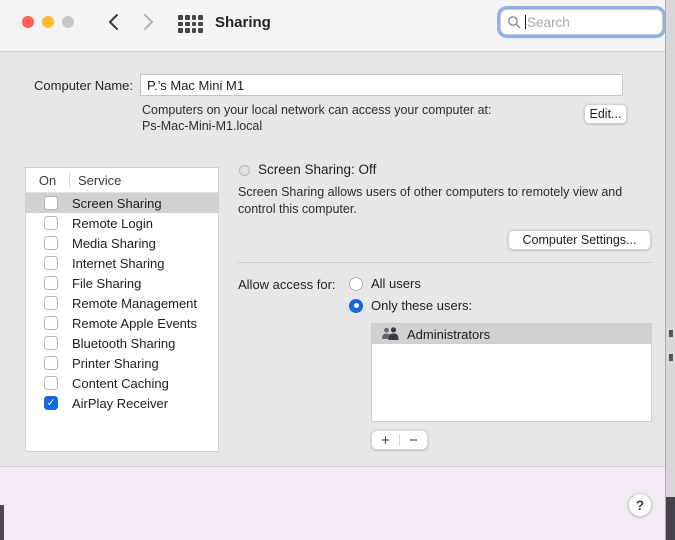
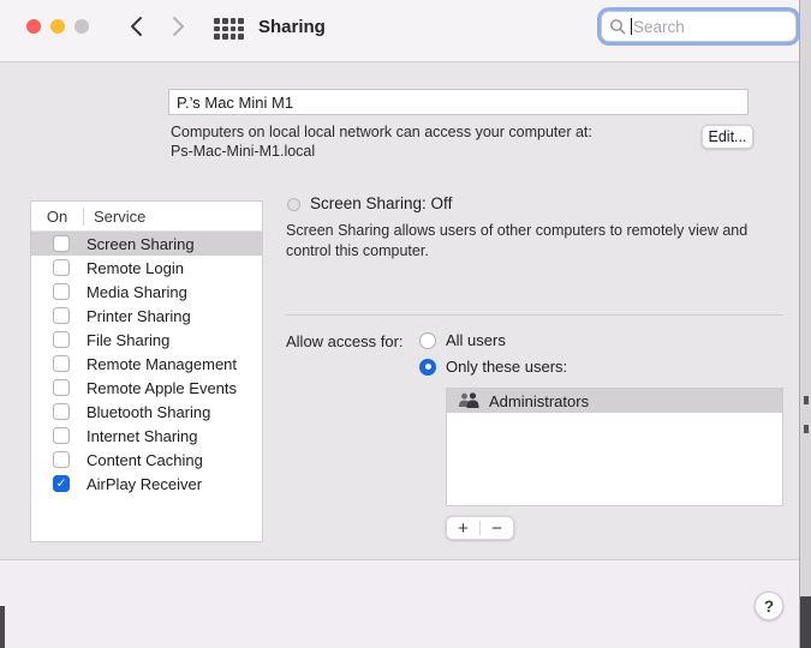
  Sharing
  Search
- Computer Name:
  P.’s Mac Mini M1
- Computers on your local network can access your computer at:
+ Computers on local local network can access your computer at:
  Ps-Mac-Mini-M1.local
  Edit...
  On
  Service
  Screen Sharing
  Remote Login
  Media Sharing
- Internet Sharing
+ Printer Sharing
  File Sharing
  Remote Management
  Remote Apple Events
  Bluetooth Sharing
- Printer Sharing
+ Internet Sharing
  Content Caching
  AirPlay Receiver
  Screen Sharing: Off
  Screen Sharing allows users of other computers to remotely view and control this computer.
- Computer Settings...
  Allow access for:
  All users
  Only these users:
  Administrators
  +
  −
  ?
